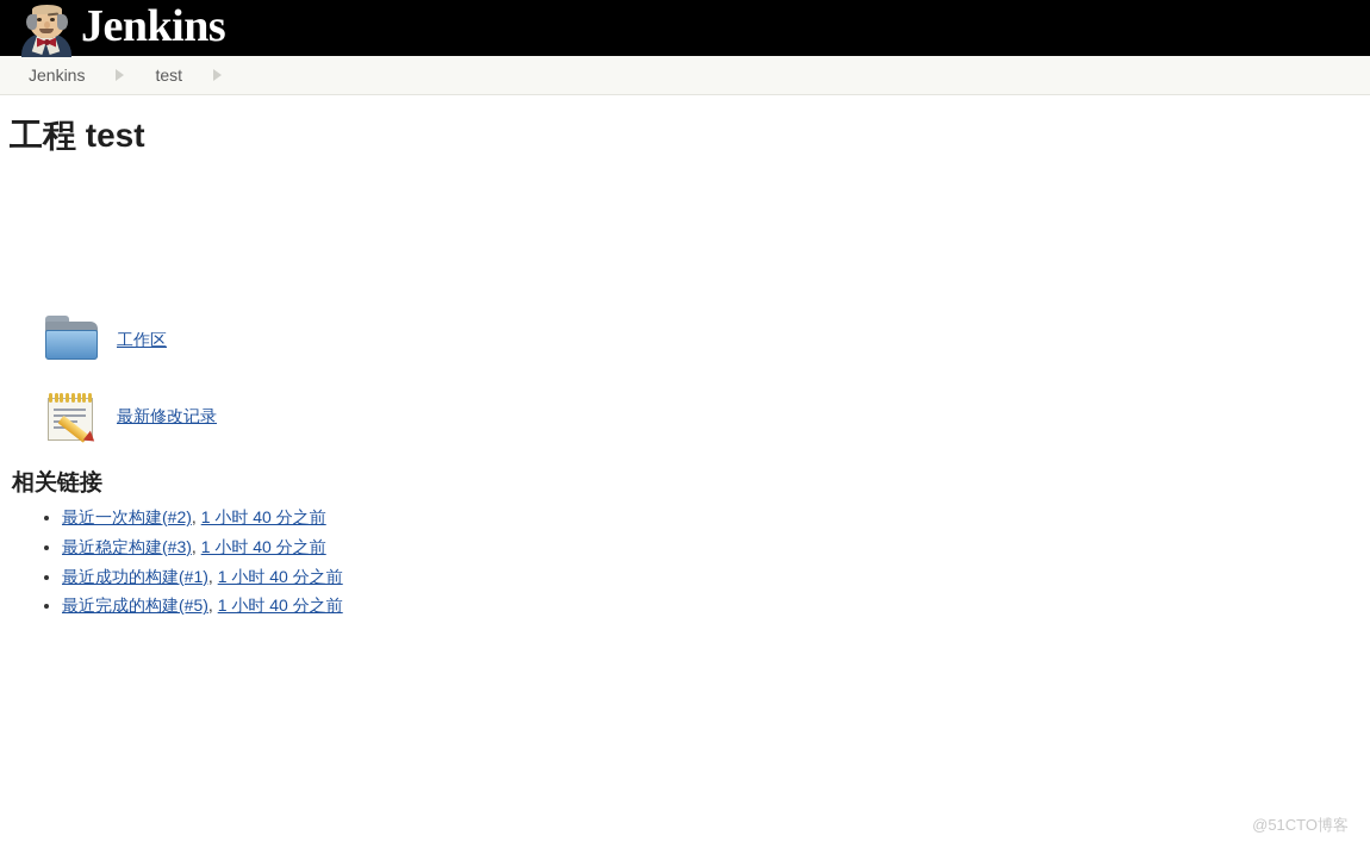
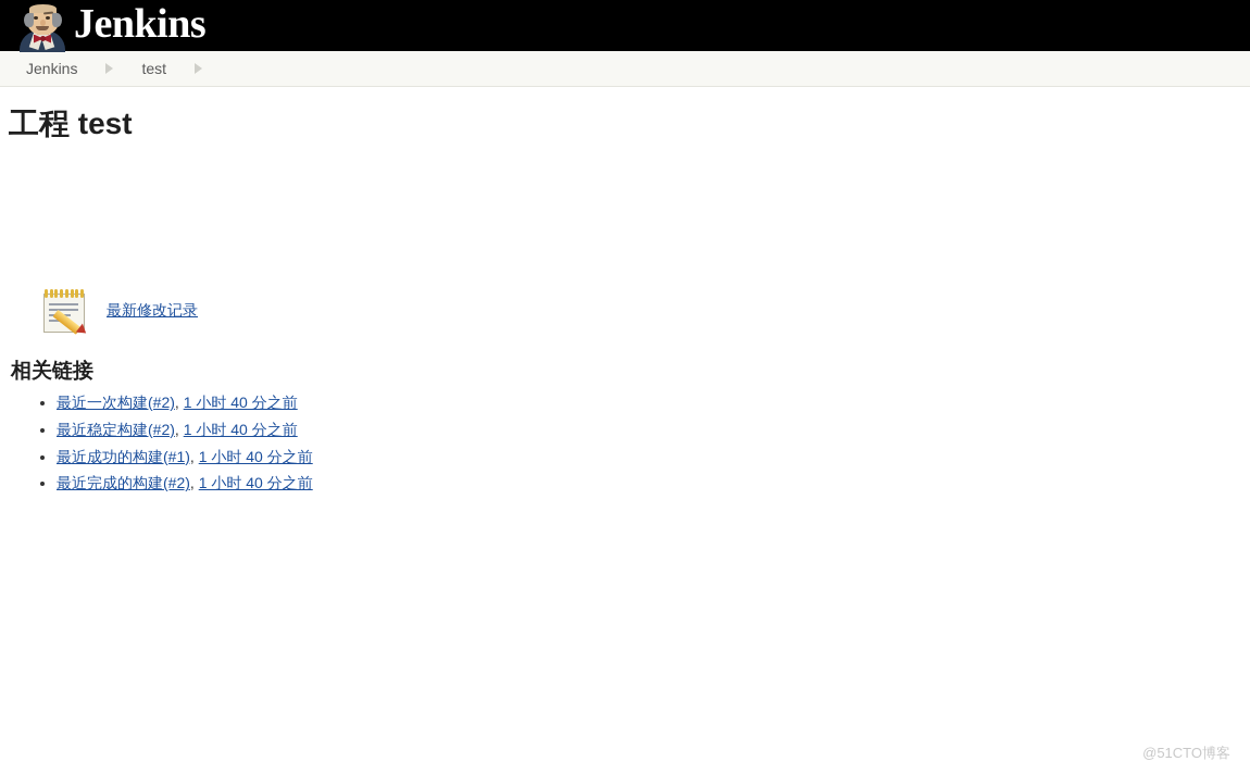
  Jenkins
  Jenkins
  test
  工程 test
- 工作区
  最新修改记录
  相关链接
  最近一次构建(#2), 1 小时 40 分之前
- 最近稳定构建(#3), 1 小时 40 分之前
+ 最近稳定构建(#2), 1 小时 40 分之前
  最近成功的构建(#1), 1 小时 40 分之前
- 最近完成的构建(#5), 1 小时 40 分之前
+ 最近完成的构建(#2), 1 小时 40 分之前
  @51CTO博客
